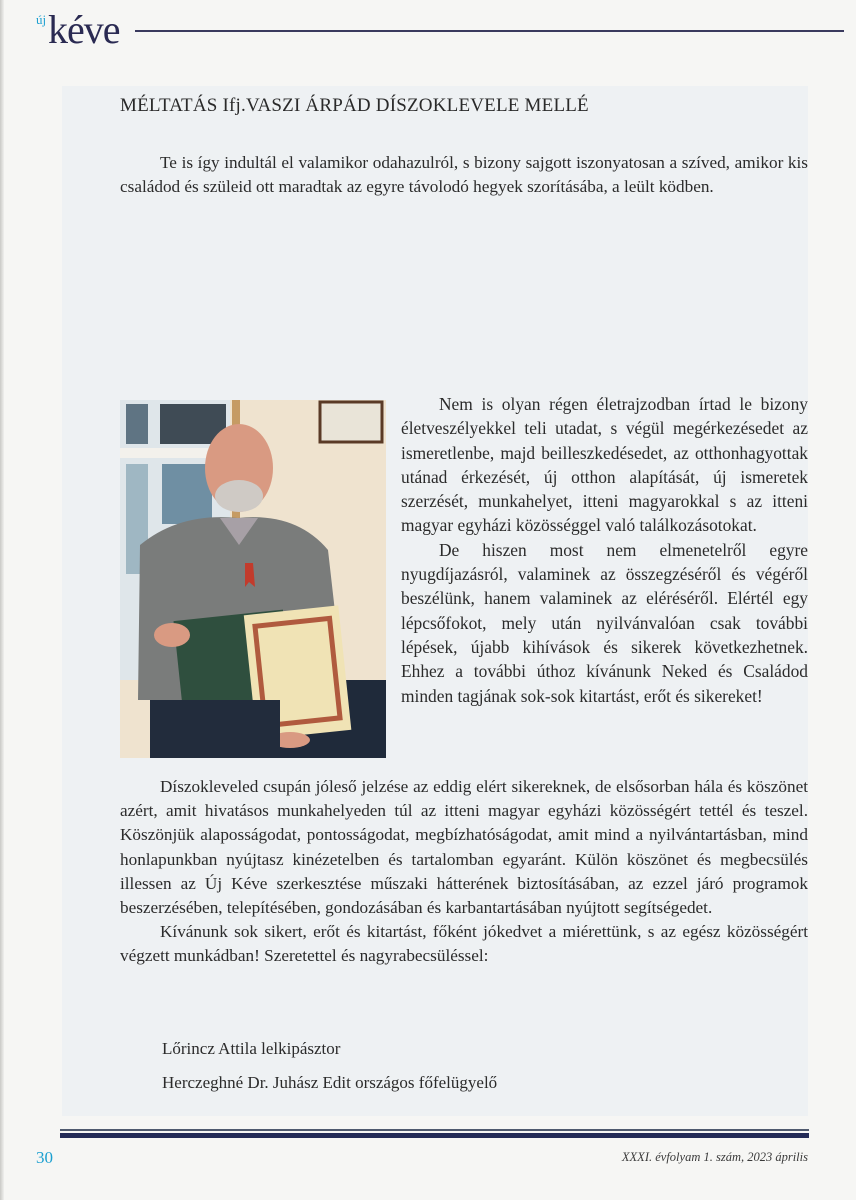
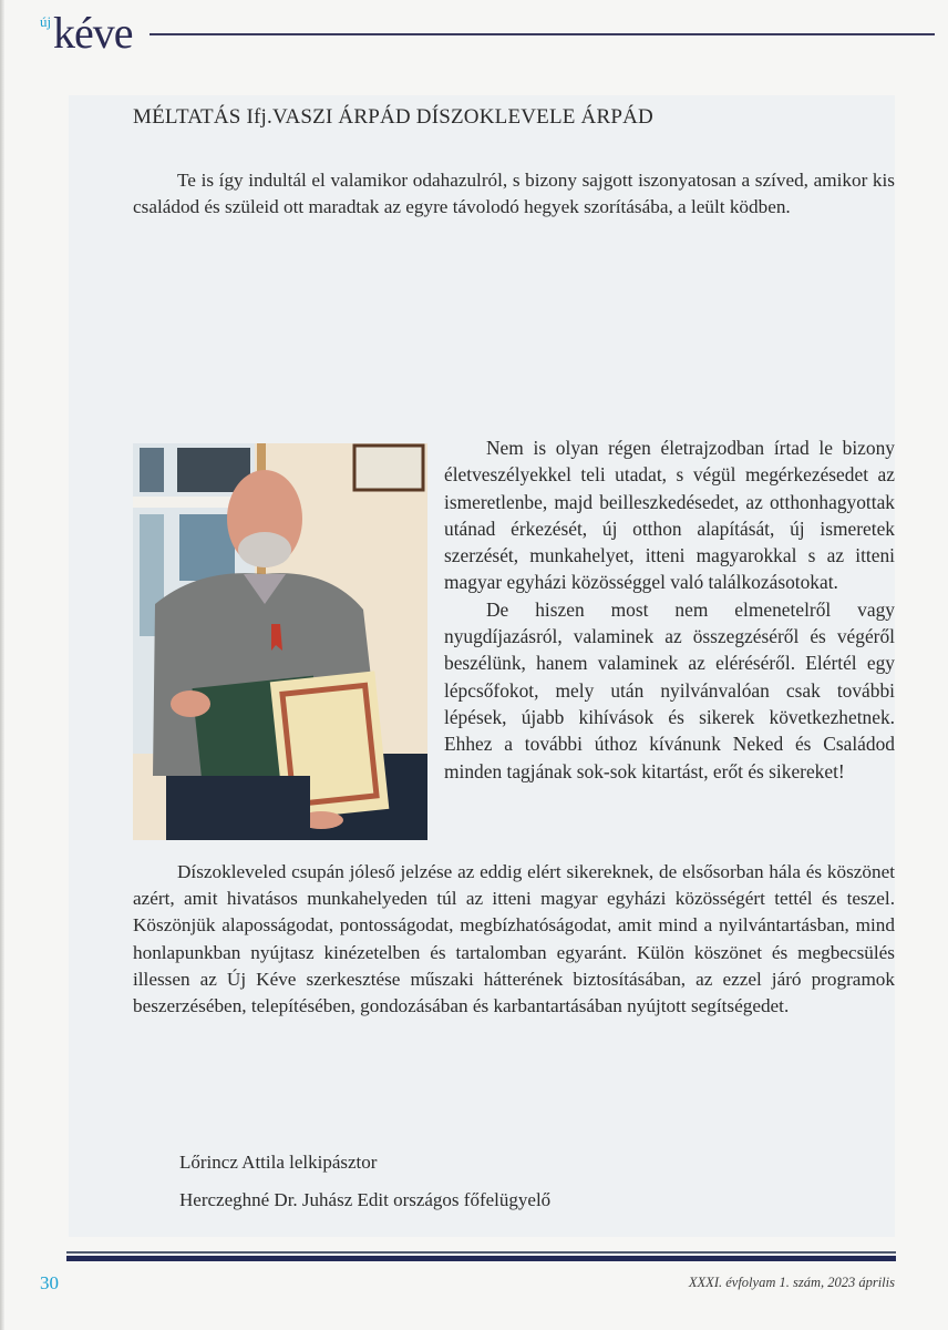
  új
  kéve
- MÉLTATÁS Ifj.VASZI ÁRPÁD DÍSZOKLEVELE MELLÉ
+ MÉLTATÁS Ifj.VASZI ÁRPÁD DÍSZOKLEVELE ÁRPÁD
  Te is így indultál el valamikor odahazulról, s bizony sajgott iszonyatosan a szíved, amikor kis családod és szüleid ott maradtak az egyre távolodó hegyek szorításába, a leült ködben.
  Nem is olyan régen életrajzodban írtad le bizony életveszélyekkel teli utadat, s végül megérkezésedet az ismeretlenbe, majd beilleszkedésedet, az otthonhagyottak utánad érkezését, új otthon alapítását, új ismeretek szerzését, munkahelyet, itteni magyarokkal s az itteni magyar egyházi közösséggel való találkozásotokat.
- De hiszen most nem elmenetelről egyre nyugdíjazásról, valaminek az összegzéséről és végéről beszélünk, hanem valaminek az eléréséről. Elértél egy lépcsőfokot, mely után nyilvánvalóan csak további lépések, újabb kihívások és sikerek következhetnek. Ehhez a további úthoz kívánunk Neked és Családod minden tagjának sok-sok kitartást, erőt és sikereket!
+ De hiszen most nem elmenetelről vagy nyugdíjazásról, valaminek az összegzéséről és végéről beszélünk, hanem valaminek az eléréséről. Elértél egy lépcsőfokot, mely után nyilvánvalóan csak további lépések, újabb kihívások és sikerek következhetnek. Ehhez a további úthoz kívánunk Neked és Családod minden tagjának sok-sok kitartást, erőt és sikereket!
  Díszokleveled csupán jóleső jelzése az eddig elért sikereknek, de elsősorban hála és köszönet azért, amit hivatásos munkahelyeden túl az itteni magyar egyházi közösségért tettél és teszel. Köszönjük alaposságodat, pontosságodat, megbízhatóságodat, amit mind a nyilvántartásban, mind honlapunkban nyújtasz kinézetelben és tartalomban egyaránt. Külön köszönet és megbecsülés illessen az Új Kéve szerkesztése műszaki hátterének biztosításában, az ezzel járó programok beszerzésében, telepítésében, gondozásában és karbantartásában nyújtott segítségedet.
- Kívánunk sok sikert, erőt és kitartást, főként jókedvet a miérettünk, s az egész közösségért végzett munkádban! Szeretettel és nagyrabecsüléssel:
  Lőrincz Attila lelkipásztor
  Herczeghné Dr. Juhász Edit országos főfelügyelő
  30
  XXXI. évfolyam 1. szám, 2023 április
